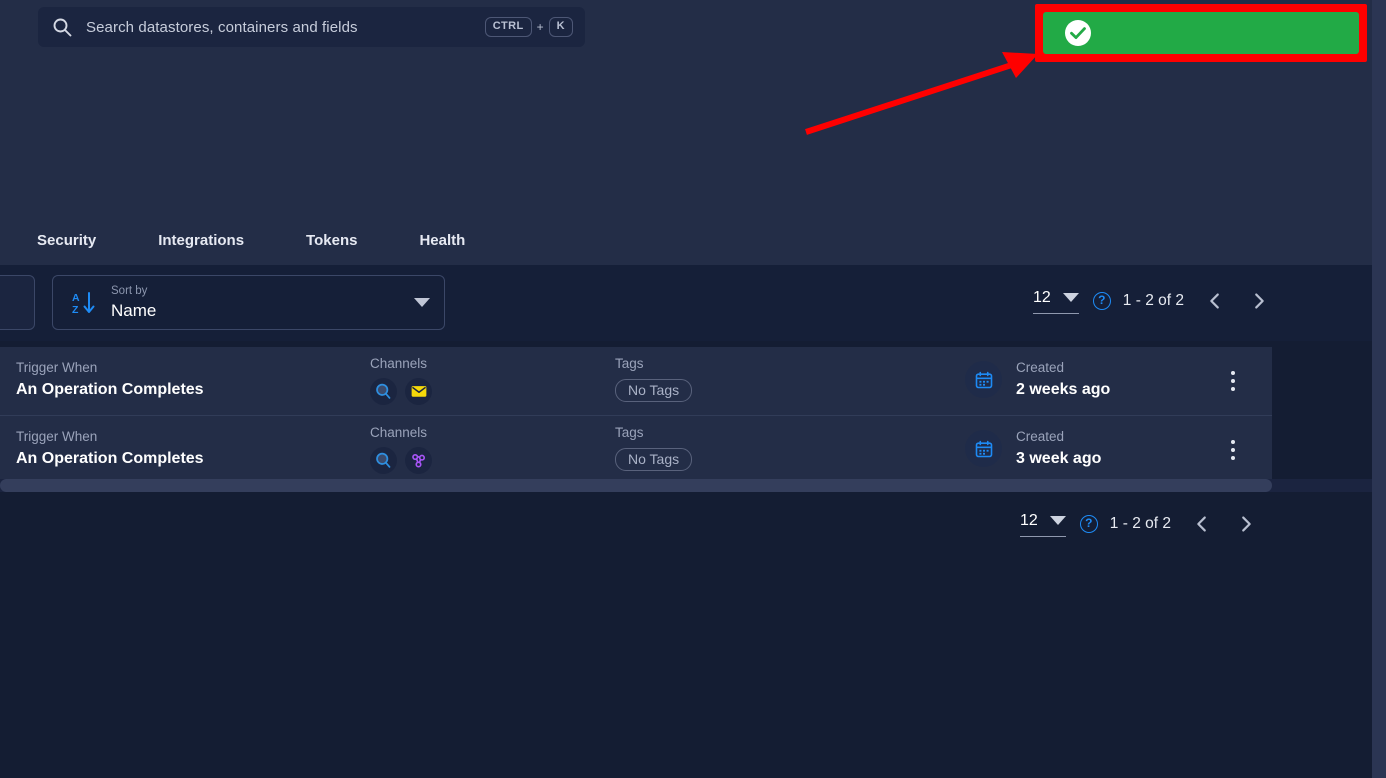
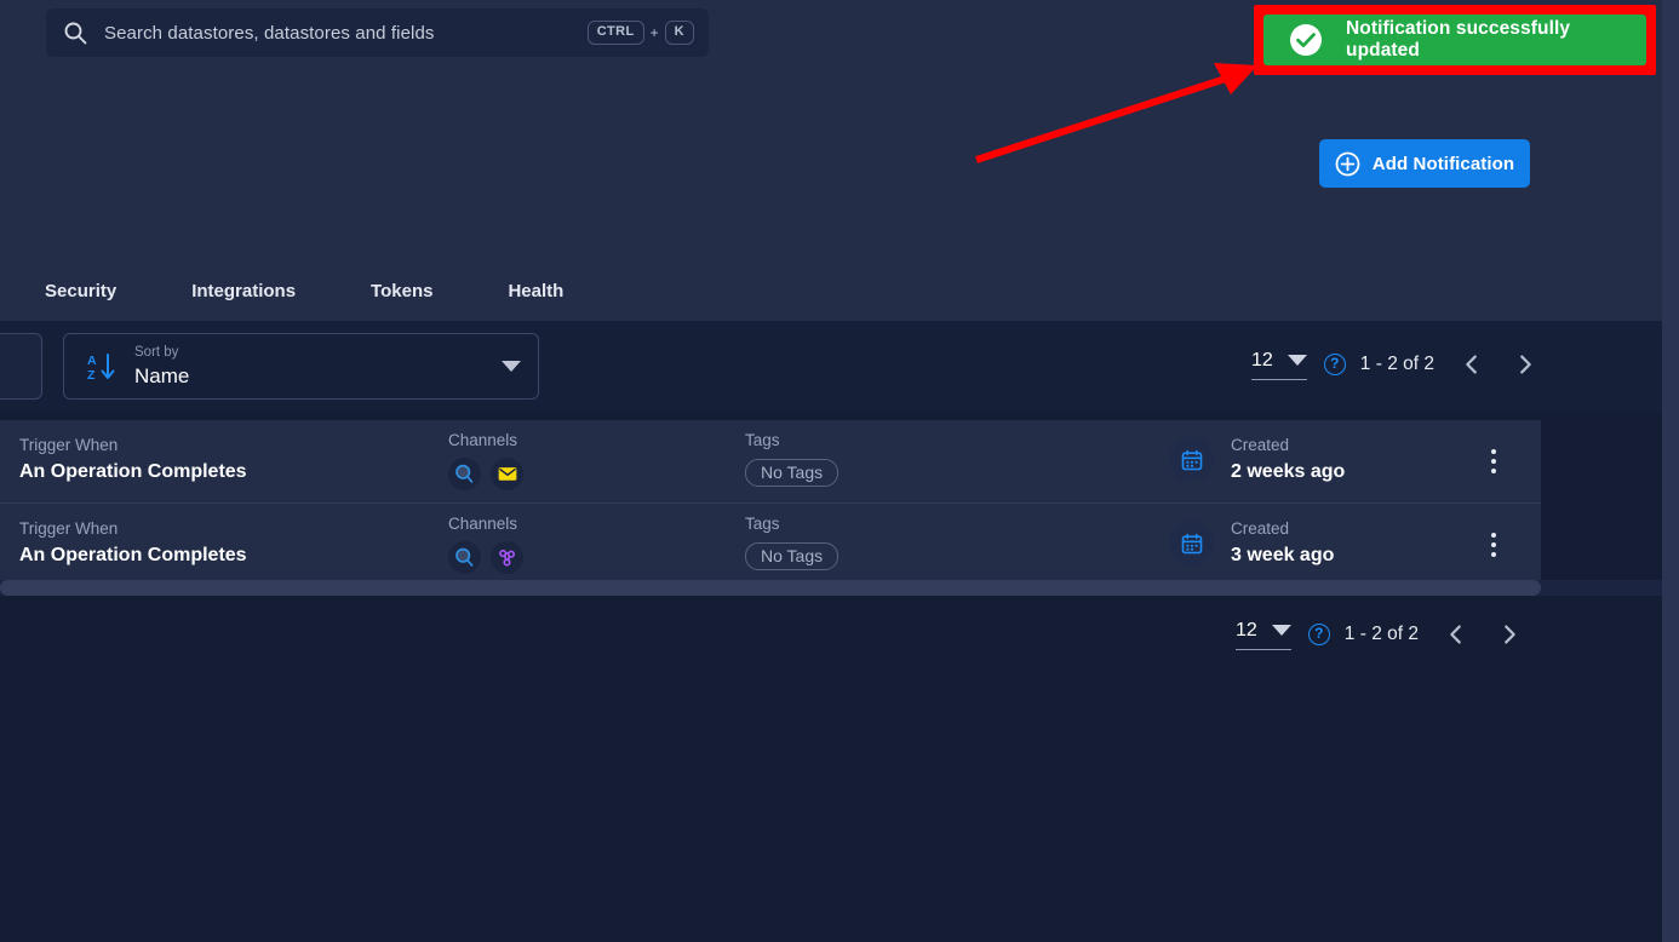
- Search datastores, containers and fields
+ Search datastores, datastores and fields
  CTRL
  +
  K
+ Notification successfully updated
+ Add Notification
  Security
  Integrations
  Tokens
  Health
  A
  Z
  Sort by
  Name
  12
  ?
  1 - 2 of 2
  Trigger When
  An Operation Completes
  Channels
  Tags
  No Tags
  Created
  2 weeks ago
  Trigger When
  An Operation Completes
  Channels
  Tags
  No Tags
  Created
  3 week ago
  12
  ?
  1 - 2 of 2
